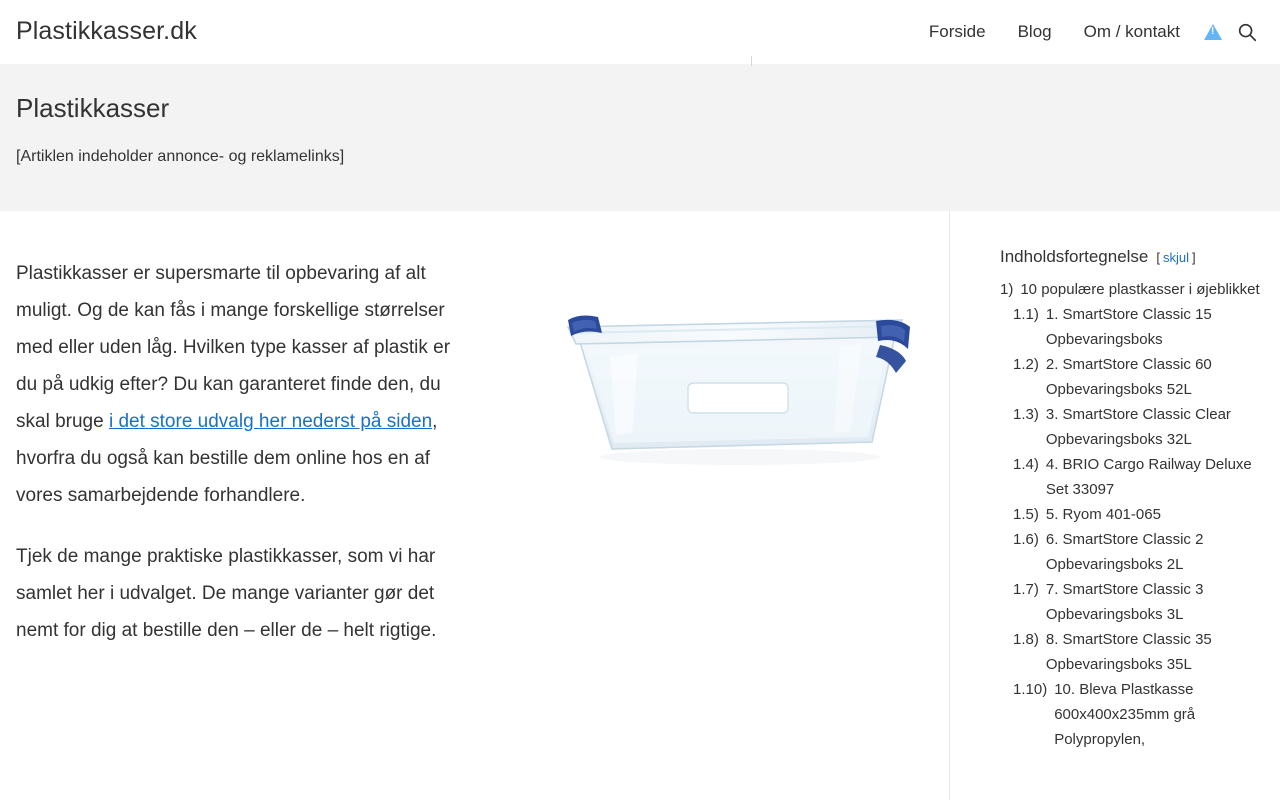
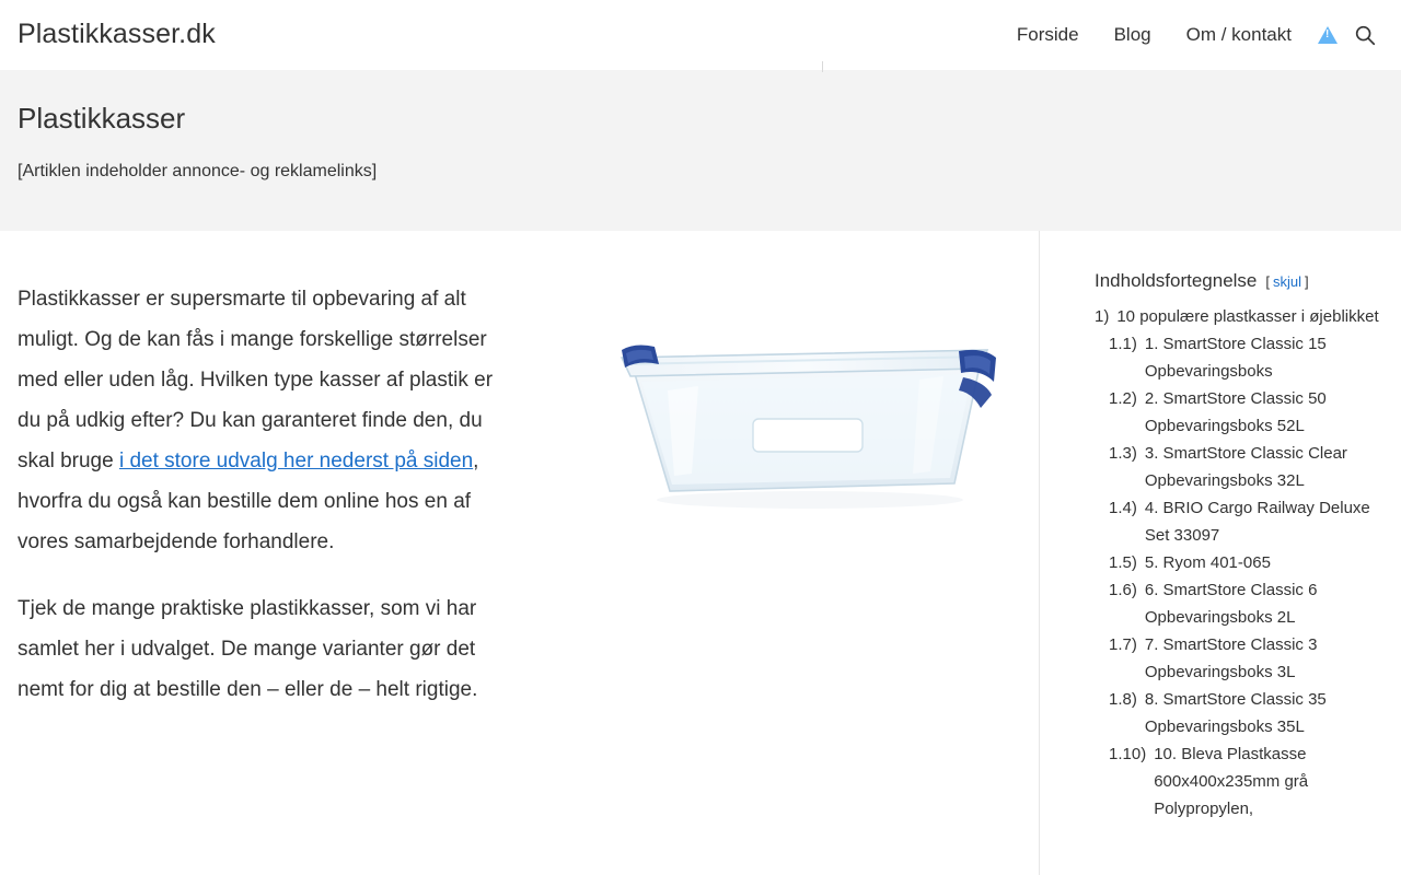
  Plastikkasser.dk
  Forside
  Blog
  Om / kontakt
  Plastikkasser
  [Artiklen indeholder annonce- og reklamelinks]
  Plastikkasser er supersmarte til opbevaring af alt muligt. Og de kan fås i mange forskellige størrelser med eller uden låg. Hvilken type kasser af plastik er du på udkig efter? Du kan garanteret finde den, du skal bruge i det store udvalg her nederst på siden, hvorfra du også kan bestille dem online hos en af vores samarbejdende forhandlere.
  Tjek de mange praktiske plastikkasser, som vi har samlet her i udvalget. De mange varianter gør det nemt for dig at bestille den – eller de – helt rigtige.
  Indholdsfortegnelse
  [ skjul ]
  1)
  10 populære plastkasser i øjeblikket
  1.1)
  1. SmartStore Classic 15 Opbevaringsboks
  1.2)
- 2. SmartStore Classic 60 Opbevaringsboks 52L
+ 2. SmartStore Classic 50 Opbevaringsboks 52L
  1.3)
  3. SmartStore Classic Clear Opbevaringsboks 32L
  1.4)
  4. BRIO Cargo Railway Deluxe Set 33097
  1.5)
  5. Ryom 401-065
  1.6)
- 6. SmartStore Classic 2 Opbevaringsboks 2L
+ 6. SmartStore Classic 6 Opbevaringsboks 2L
  1.7)
  7. SmartStore Classic 3 Opbevaringsboks 3L
  1.8)
  8. SmartStore Classic 35 Opbevaringsboks 35L
  1.10)
  10. Bleva Plastkasse 600x400x235mm grå Polypropylen,
